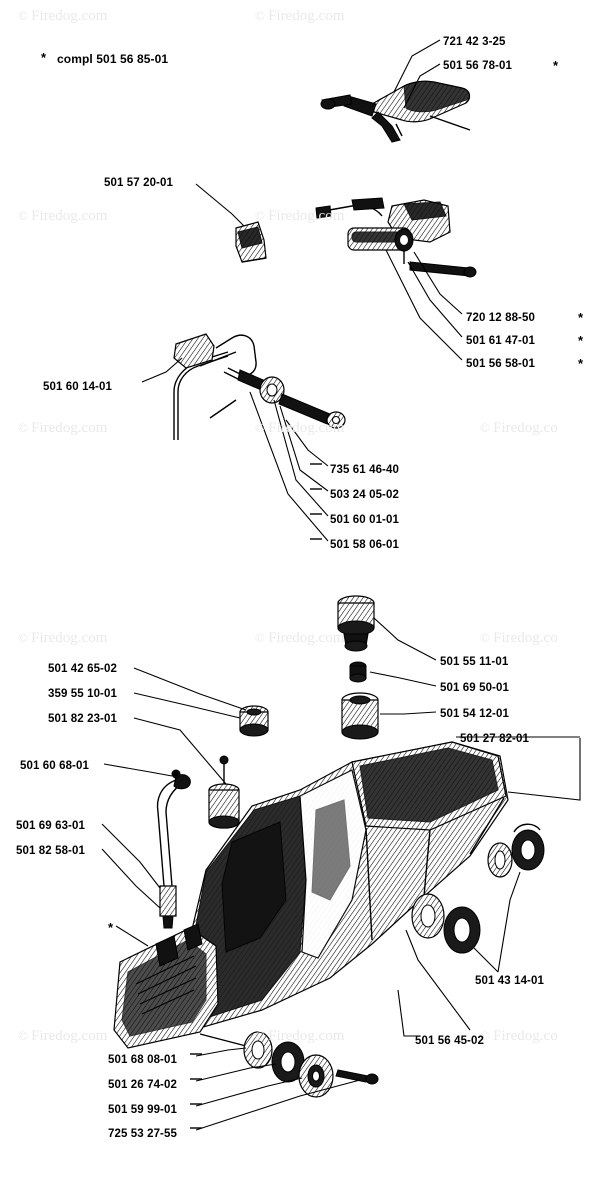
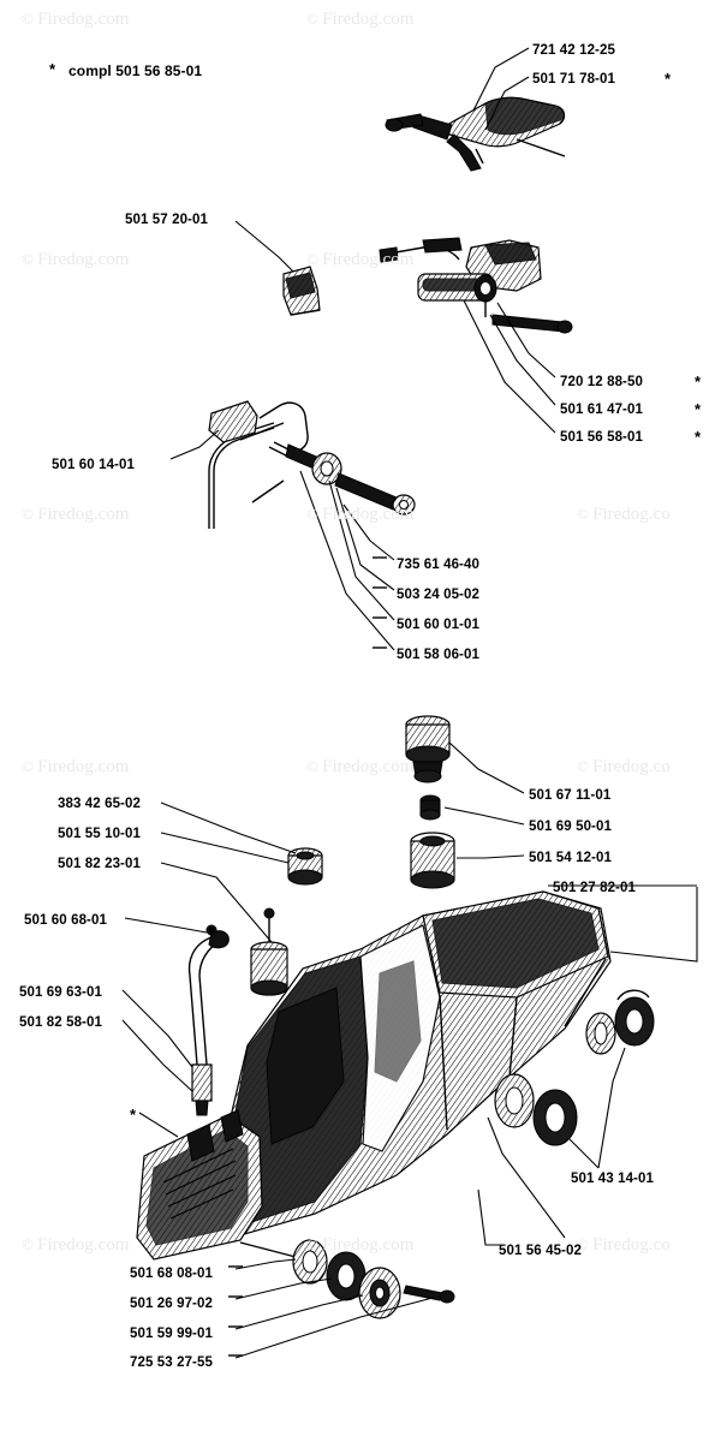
  © Firedog.com
  © Firedog.com
  Firedog.com
  © Firedog.com
  compl 501 56 85-01
  *
- 721 42 3-25
+ 721 42 12-25
- 501 56 78-01
+ 501 71 78-01
  *
  501 57 20-01
  720 12 88-50
  *
  501 61 47-01
  *
  501 56 58-01
  *
  501 60 14-01
  735 61 46-40
  503 24 05-02
  501 60 01-01
  501 58 06-01
- 501 55 11-01
+ 501 67 11-01
  501 69 50-01
  501 54 12-01
  501 27 82-01
- 501 42 65-02
+ 383 42 65-02
- 359 55 10-01
+ 501 55 10-01
  501 82 23-01
  501 60 68-01
  501 69 63-01
  501 82 58-01
  501 43 14-01
  501 56 45-02
  501 68 08-01
- 501 26 74-02
+ 501 26 97-02
  501 59 99-01
  725 53 27-55
  *
